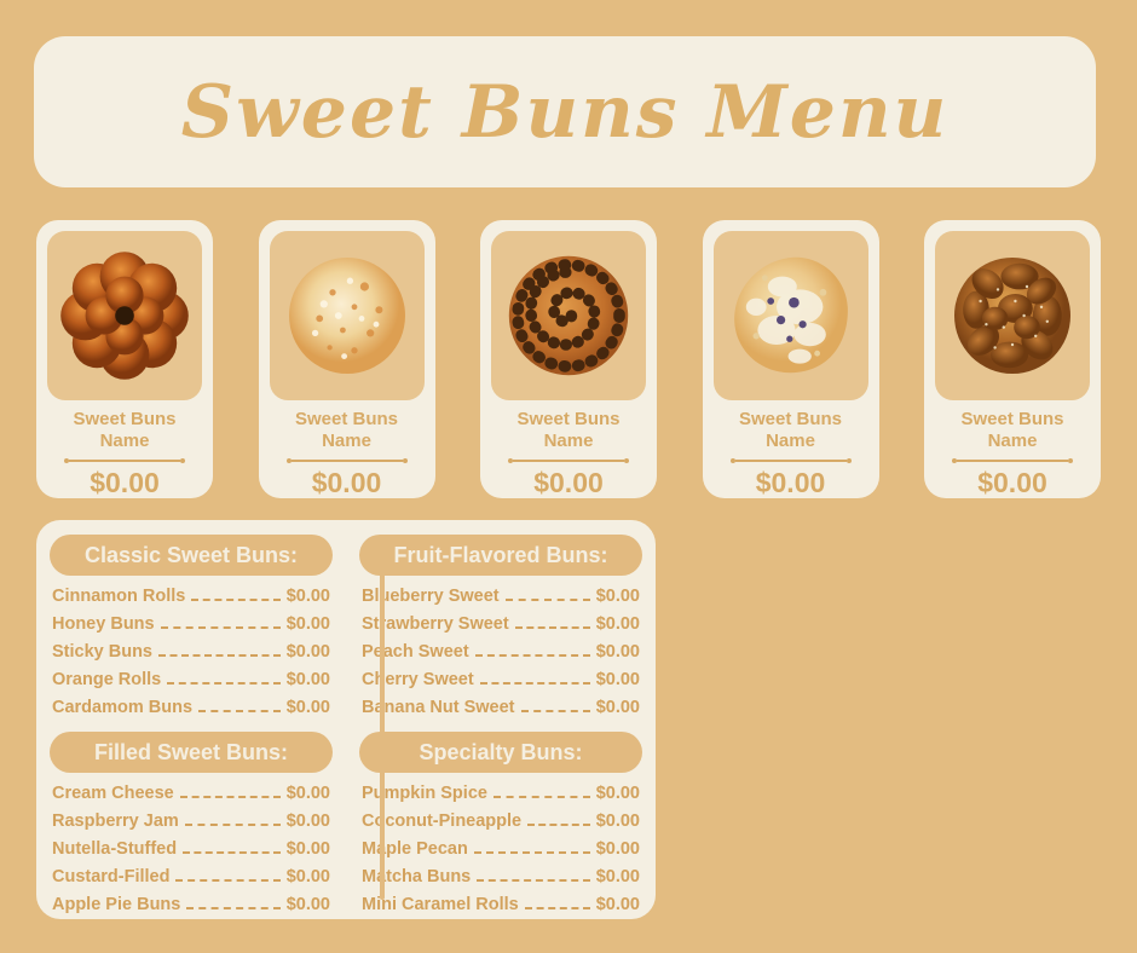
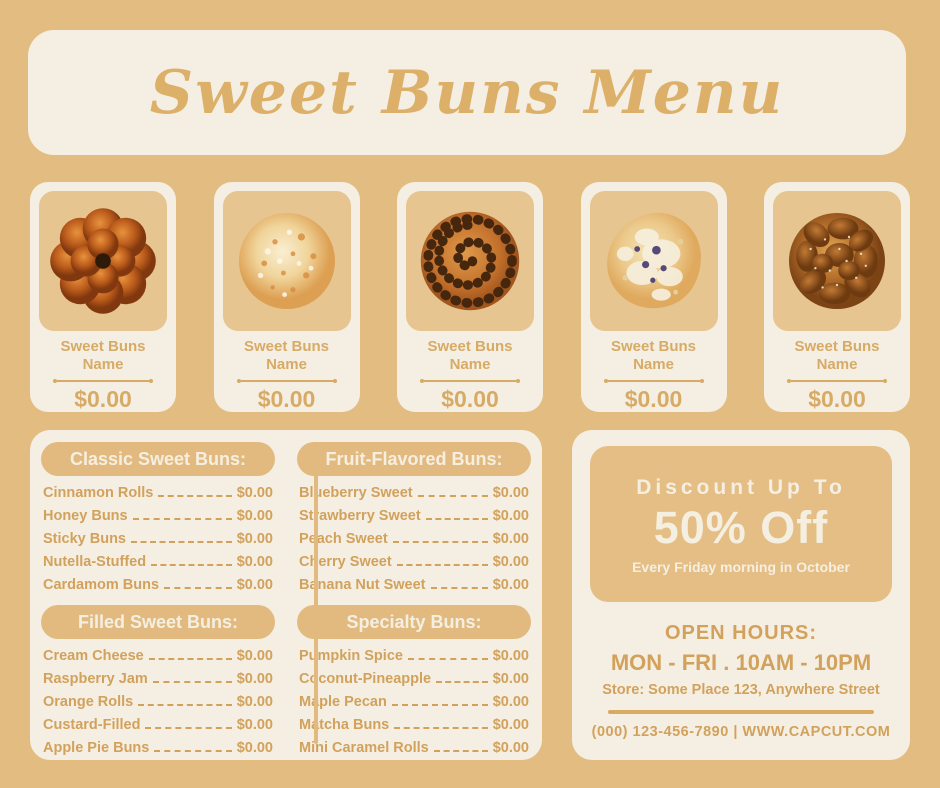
  Sweet Buns Menu
  Sweet Buns Name
  $0.00
  Sweet Buns Name
  $0.00
  Sweet Buns Name
  $0.00
  Sweet Buns Name
  $0.00
  Sweet Buns Name
  $0.00
  Classic Sweet Buns:
  Cinnamon Rolls
  $0.00
  Honey Buns
  $0.00
  Sticky Buns
  $0.00
- Orange Rolls
+ Nutella-Stuffed
  $0.00
  Cardamom Buns
  $0.00
  Filled Sweet Buns:
  Cream Cheese
  $0.00
  Raspberry Jam
  $0.00
- Nutella-Stuffed
+ Orange Rolls
  $0.00
  Custard-Filled
  $0.00
  Apple Pie Buns
  $0.00
  Fruit-Flavored Buns:
  Bleberry Sweet
  $0.00
  Stawberry Sweet
  $0.00
  Peach Sweet
  $0.00
  Cerry Sweet
  $0.00
  Bnana Nut Sweet
  $0.00
  Specialty Buns:
  Pmpkin Spice
  $0.00
  Cconut-Pineapple
  $0.00
  Mple Pecan
  $0.00
  Mtcha Buns
  $0.00
  Mini Caramel Rolls
  $0.00
+ Discount Up To
+ 50% Off
+ Every Friday morning in October
+ OPEN HOURS:
+ MON - FRI . 10AM - 10PM
+ Store: Some Place 123, Anywhere Street
+ (000) 123-456-7890 | WWW.CAPCUT.COM
